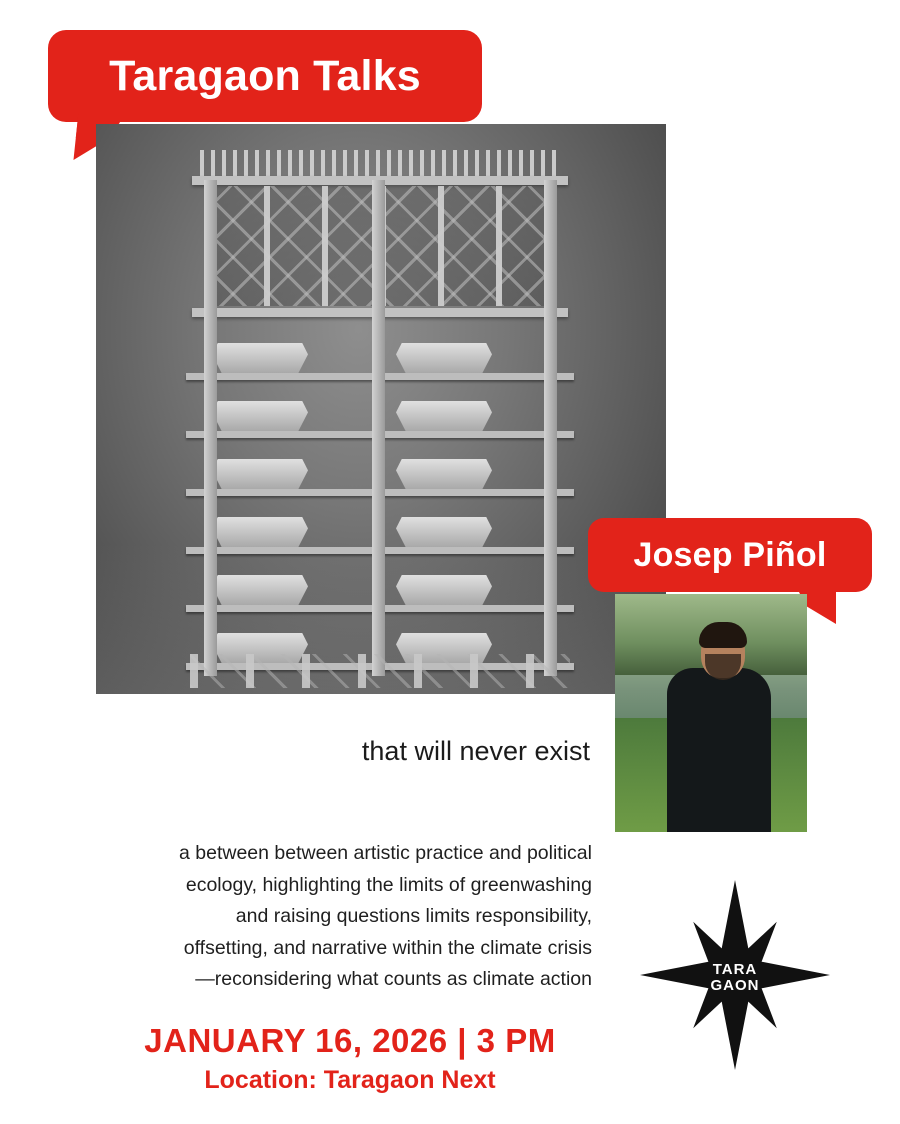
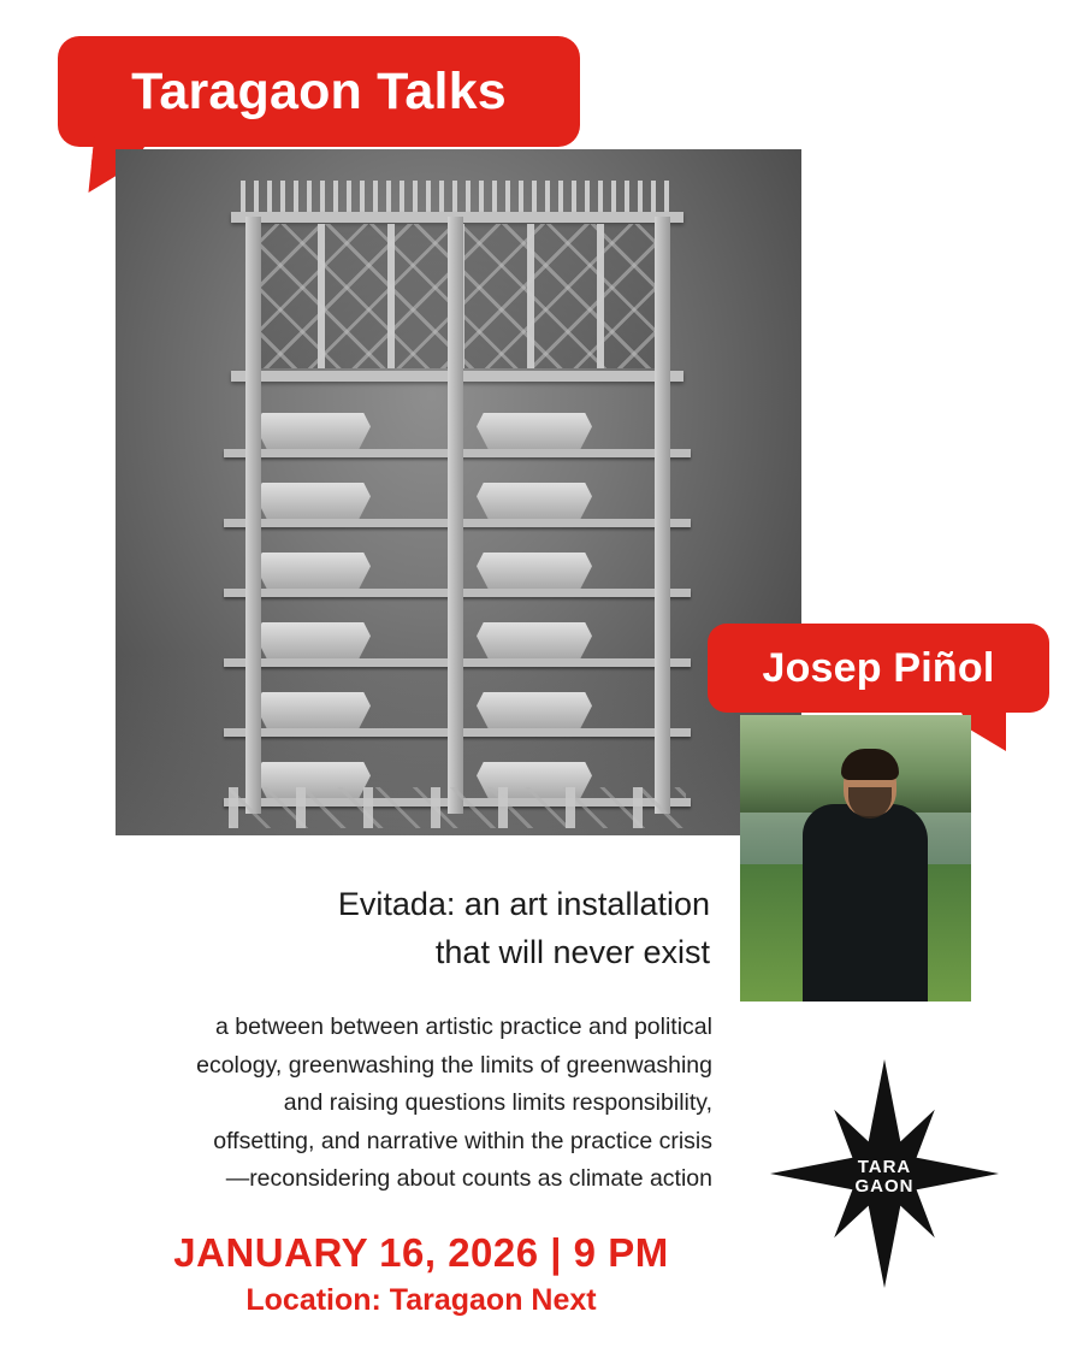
  Taragaon Talks
  Josep Piñol
+ Evitada: an art installation
  that will never exist
  a between between artistic practice and political
- ecology, highlighting the limits of greenwashing
+ ecology, greenwashing the limits of greenwashing
  and raising questions limits responsibility,
- offsetting, and narrative within the climate crisis
+ offsetting, and narrative within the practice crisis
- —reconsidering what counts as climate action
+ —reconsidering about counts as climate action
- JANUARY 16, 2026 | 3 PM
+ JANUARY 16, 2026 | 9 PM
  Location: Taragaon Next
  TARA
  GAON
